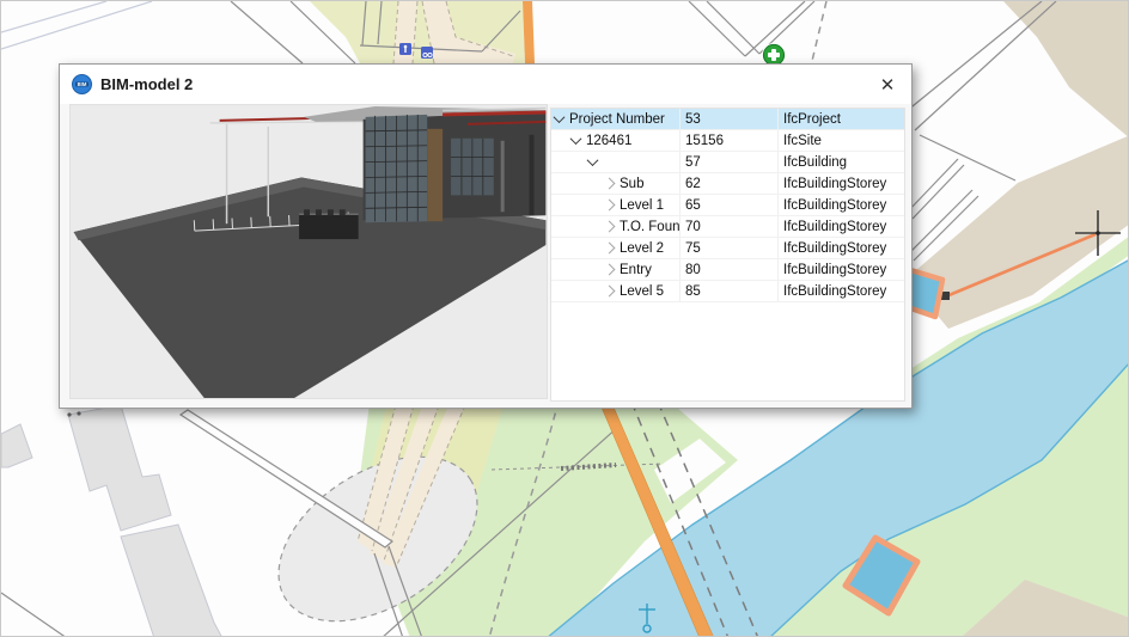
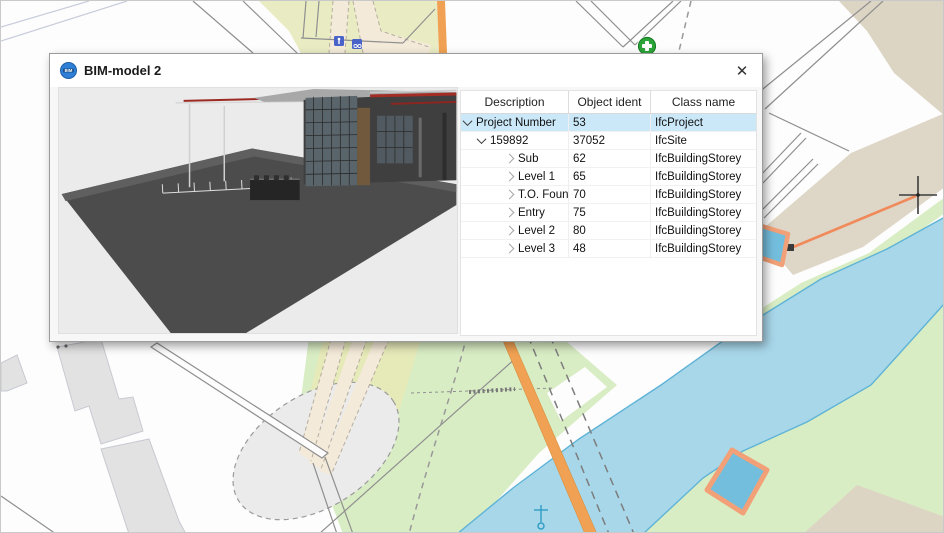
  BIM-model 2
  ✕
+ Description
+ Object ident
+ Class name
  Project Number
  53
  IfcProject
- 126461
+ 159892
- 15156
+ 37052
  IfcSite
- 57
- IfcBuilding
  Sub
  62
  IfcBuildingStorey
  Level 1
  65
  IfcBuildingStorey
  T.O. Foun
  70
  IfcBuildingStorey
- Level 2
+ Entry
  75
  IfcBuildingStorey
- Entry
+ Level 2
  80
  IfcBuildingStorey
- Level 5
+ Level 3
- 85
+ 48
  IfcBuildingStorey
